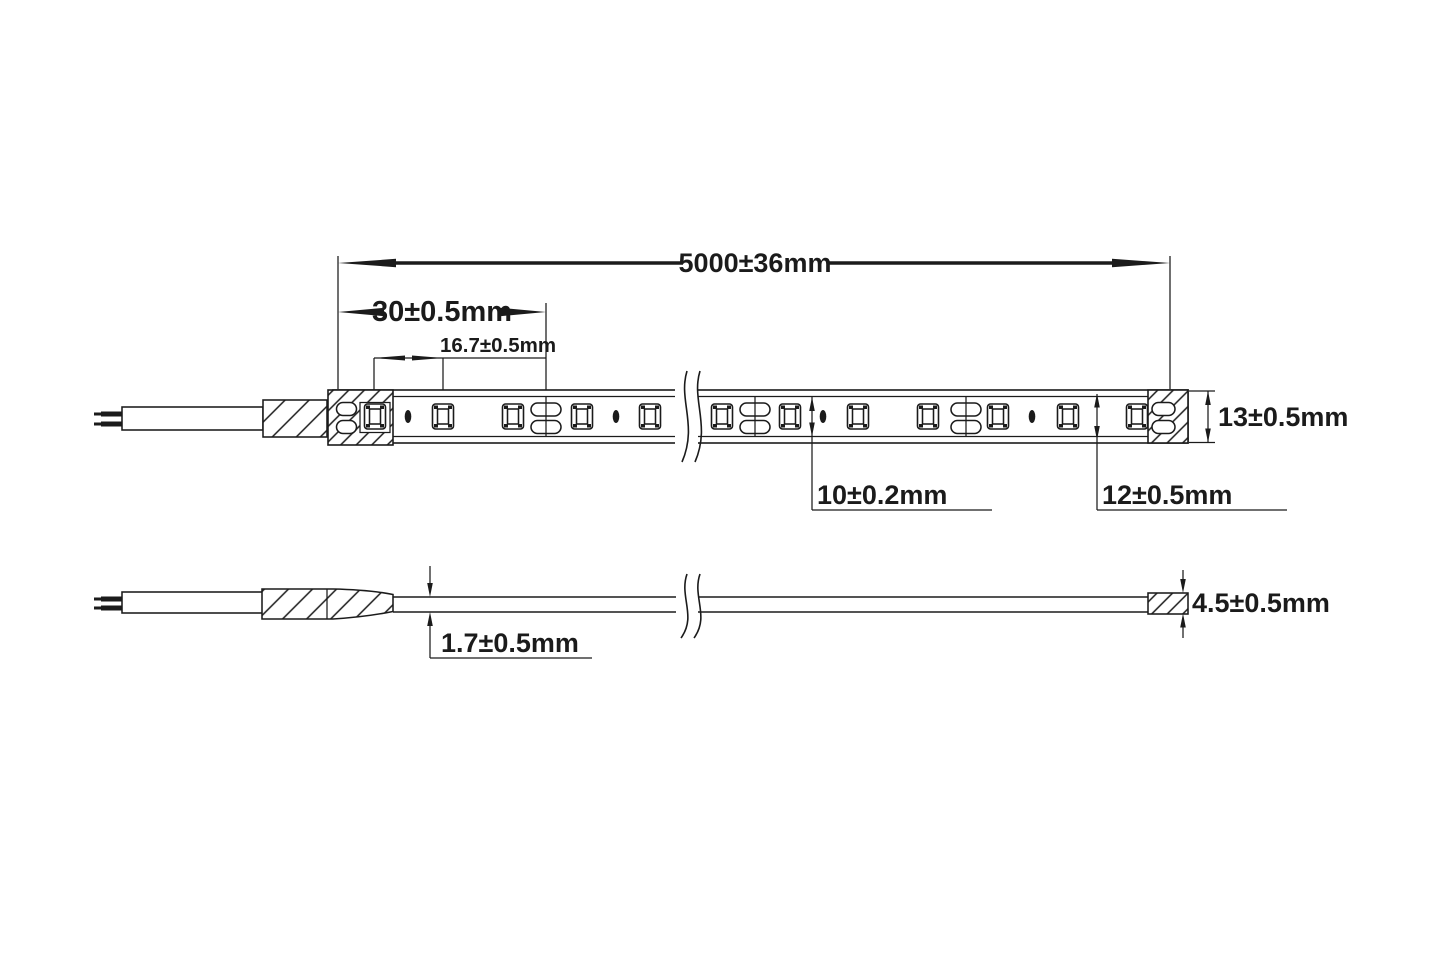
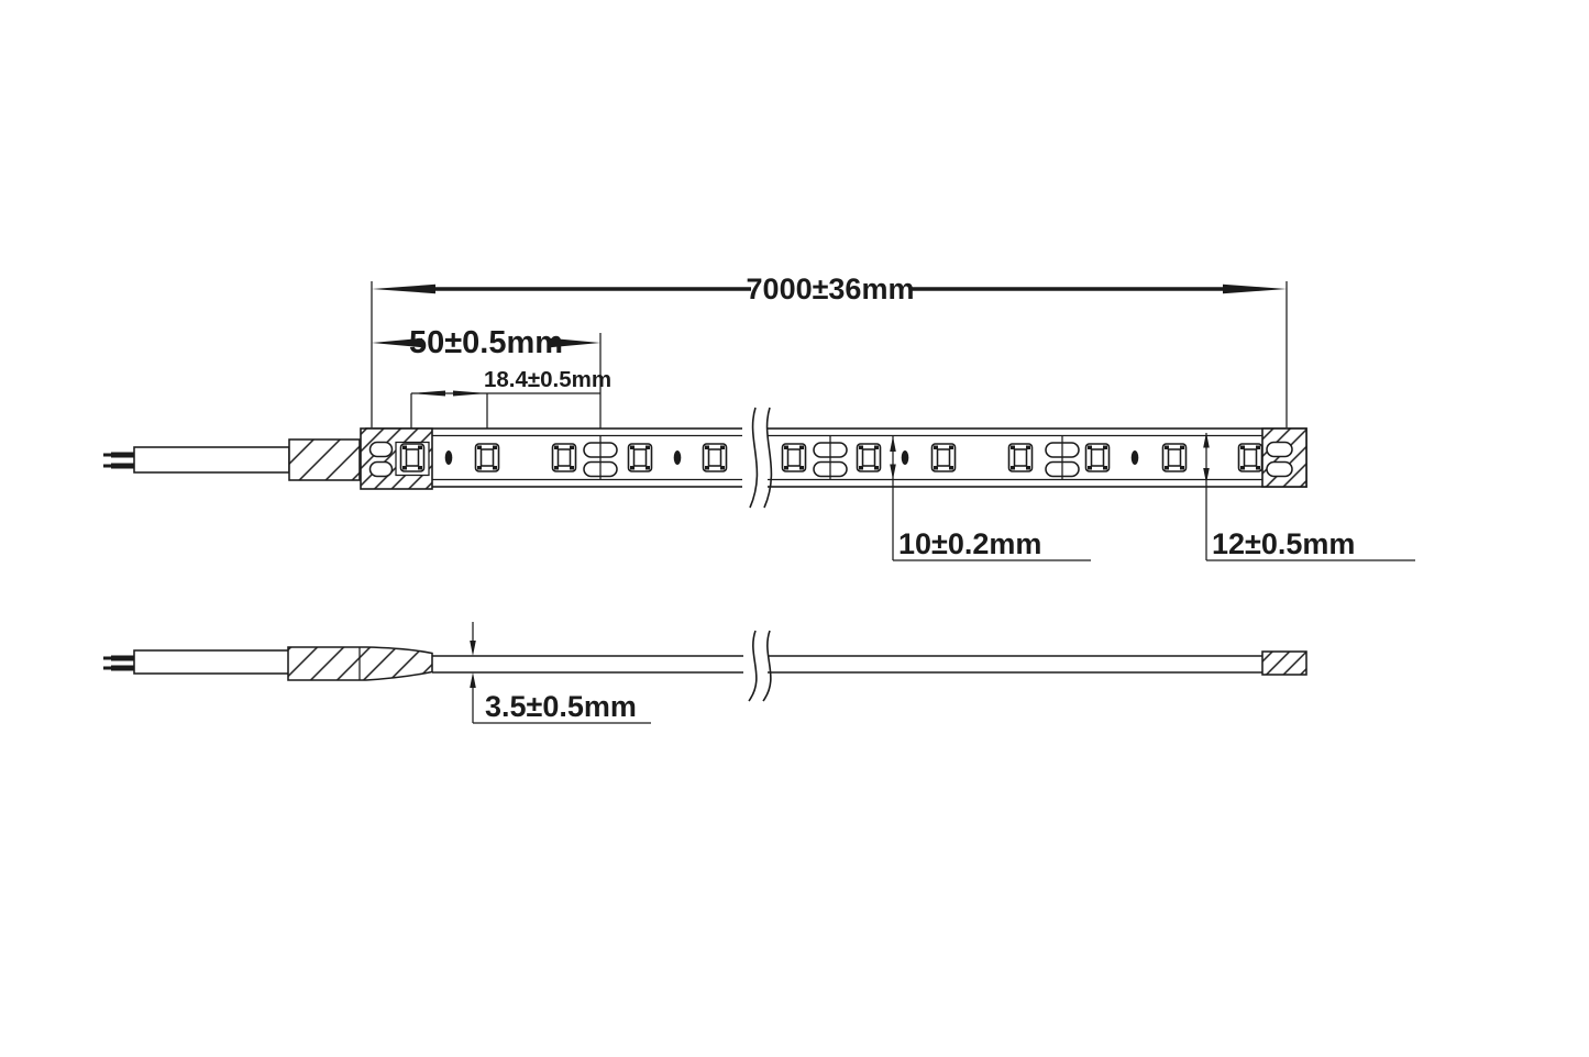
- 5000±36mm
+ 7000±36mm
- 30±0.5mm
+ 50±0.5mm
- 16.7±0.5mm
+ 18.4±0.5mm
  10±0.2mm
  12±0.5mm
- 13±0.5mm
- 1.7±0.5mm
+ 3.5±0.5mm
- 4.5±0.5mm
